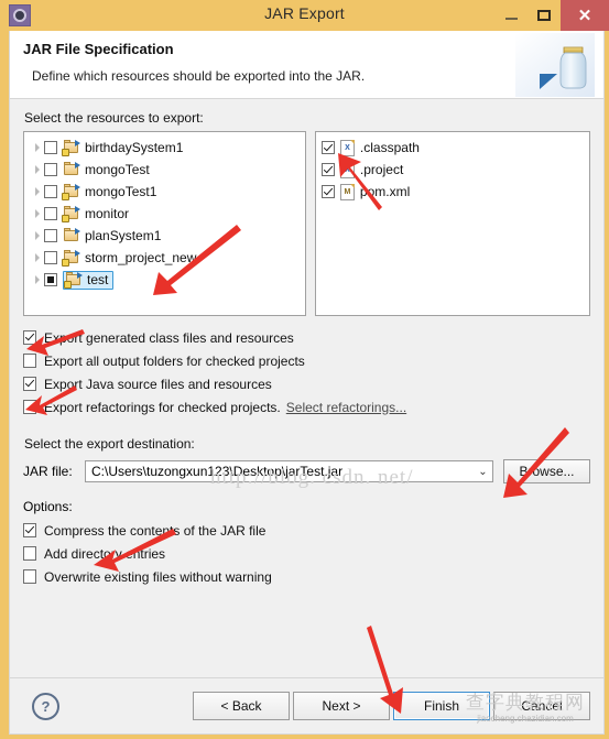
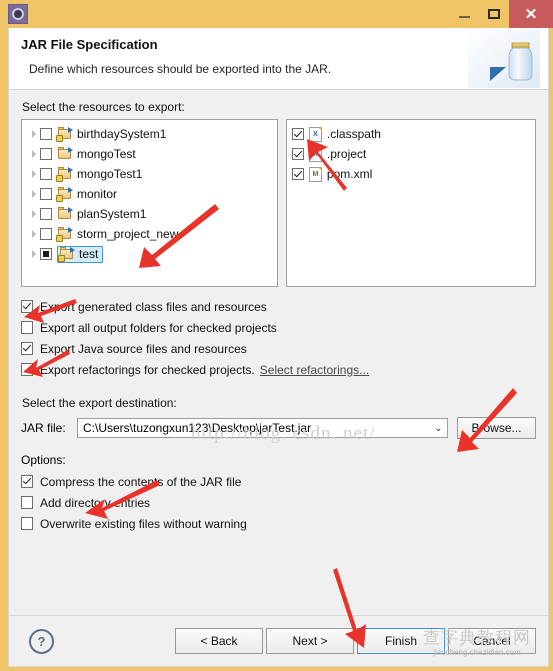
- JAR Export
  ✕
  JAR File Specification
  Define which resources should be exported into the JAR.
  Select the resources to export:
  birthdaySystem1
  mongoTest
  mongoTest1
  monitor
  planSystem1
  storm_project_new
  test
  .classpath
  .project
  pom.xml
  Exrt generated class files and resources
  Export all output folders for checked projects
  Export Java source files and resources
  Export refactorings for checked projects.
  Select refactorings...
  Select the export destination:
  JAR file:
  C:\Users\tuzongxun123\Desktop\jarTest.jar
  ⌄
  Bowse...
  Options:
  Compress the contens of the JAR file
  Add directoyntries
  Overwrite existing files without warning
  http://blog. csdn. net/
  ?
  < Back
  Next >
  Finish
  Cancel
  查字典教程网
  jiaocheng.chazidian.com
